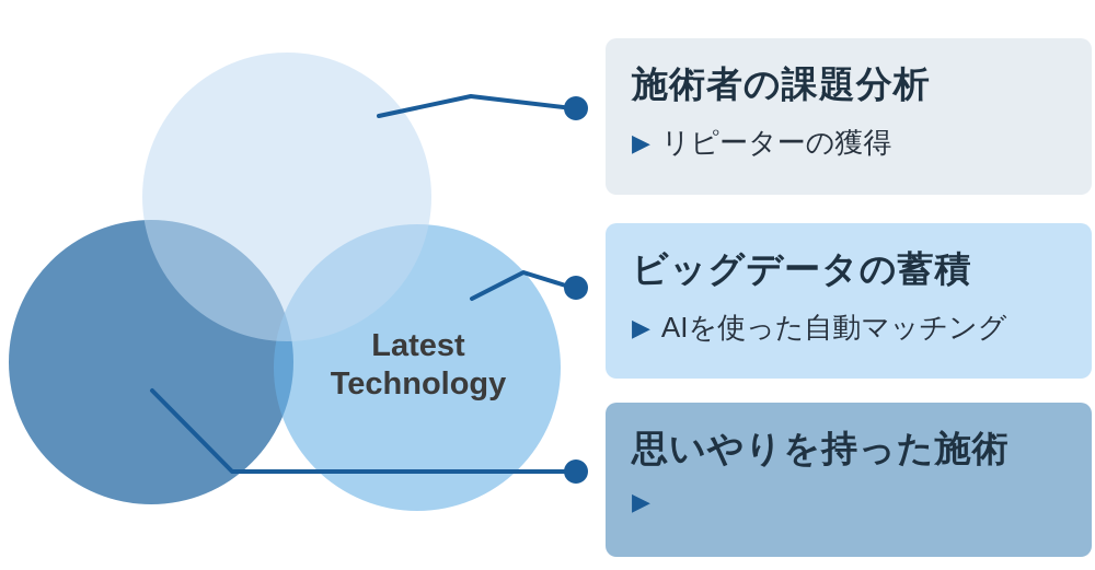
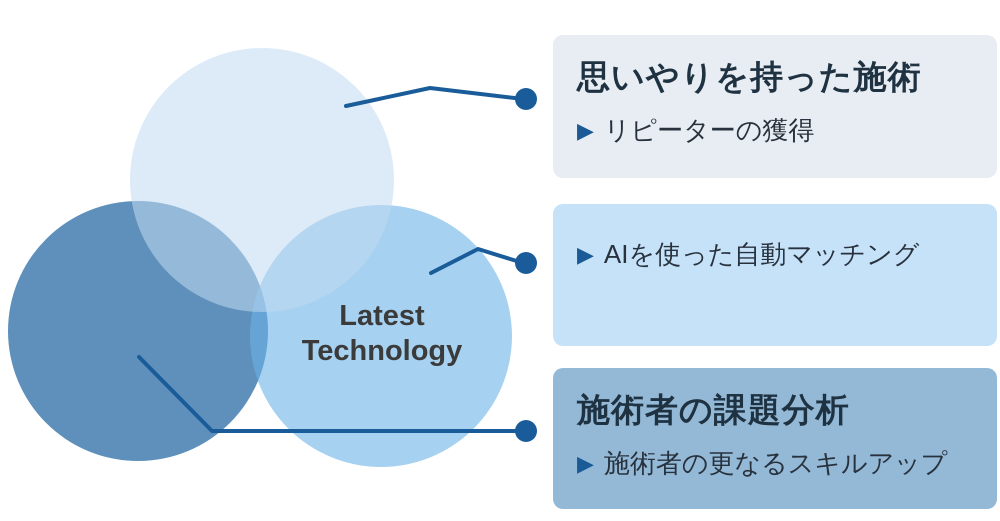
  Latest Technology
- 施術者の課題分析
+ 思いやりを持った施術
  ▶
  リピーターの獲得
- ビッグデータの蓄積
  ▶
  AIを使った自動マッチング
- 思いやりを持った施術
+ 施術者の課題分析
  ▶
+ 施術者の更なるスキルアップ
